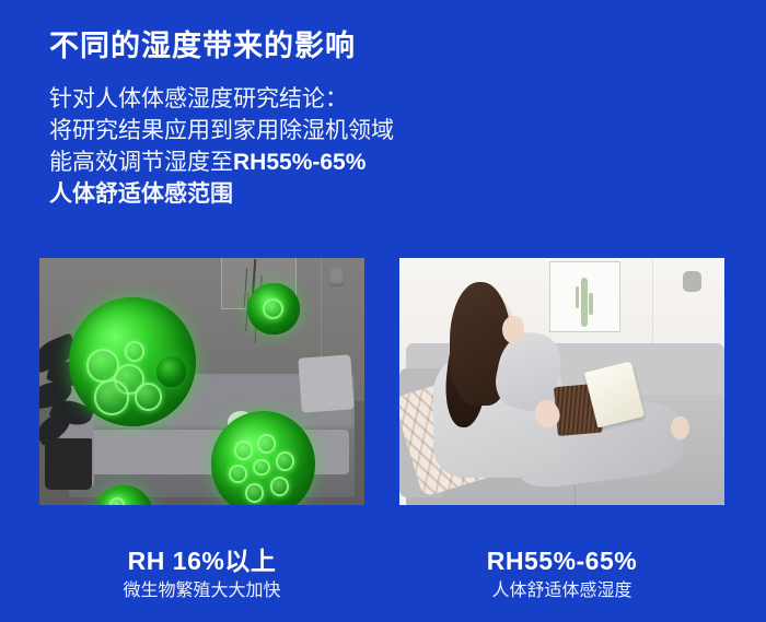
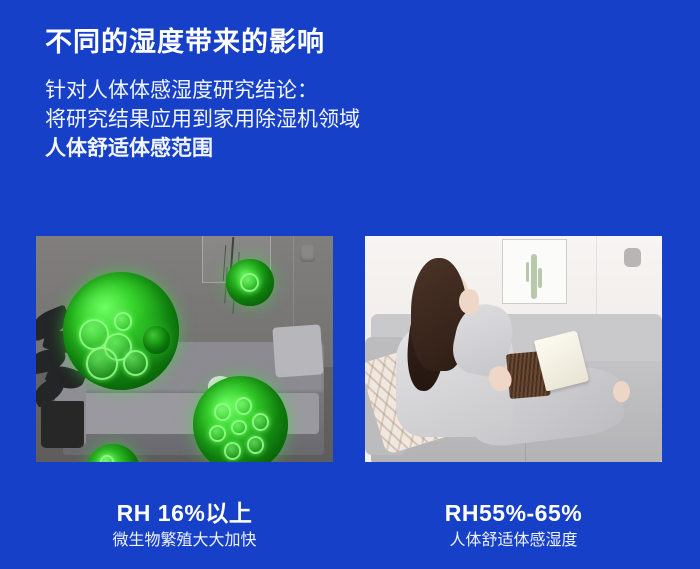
  不同的湿度带来的影响
  针对人体体感湿度研究结论：
  将研究结果应用到家用除湿机领域
- 能高效调节湿度至RH55%-65%
  人体舒适体感范围
  RH 16%以上
  微生物繁殖大大加快
  RH55%-65%
  人体舒适体感湿度
